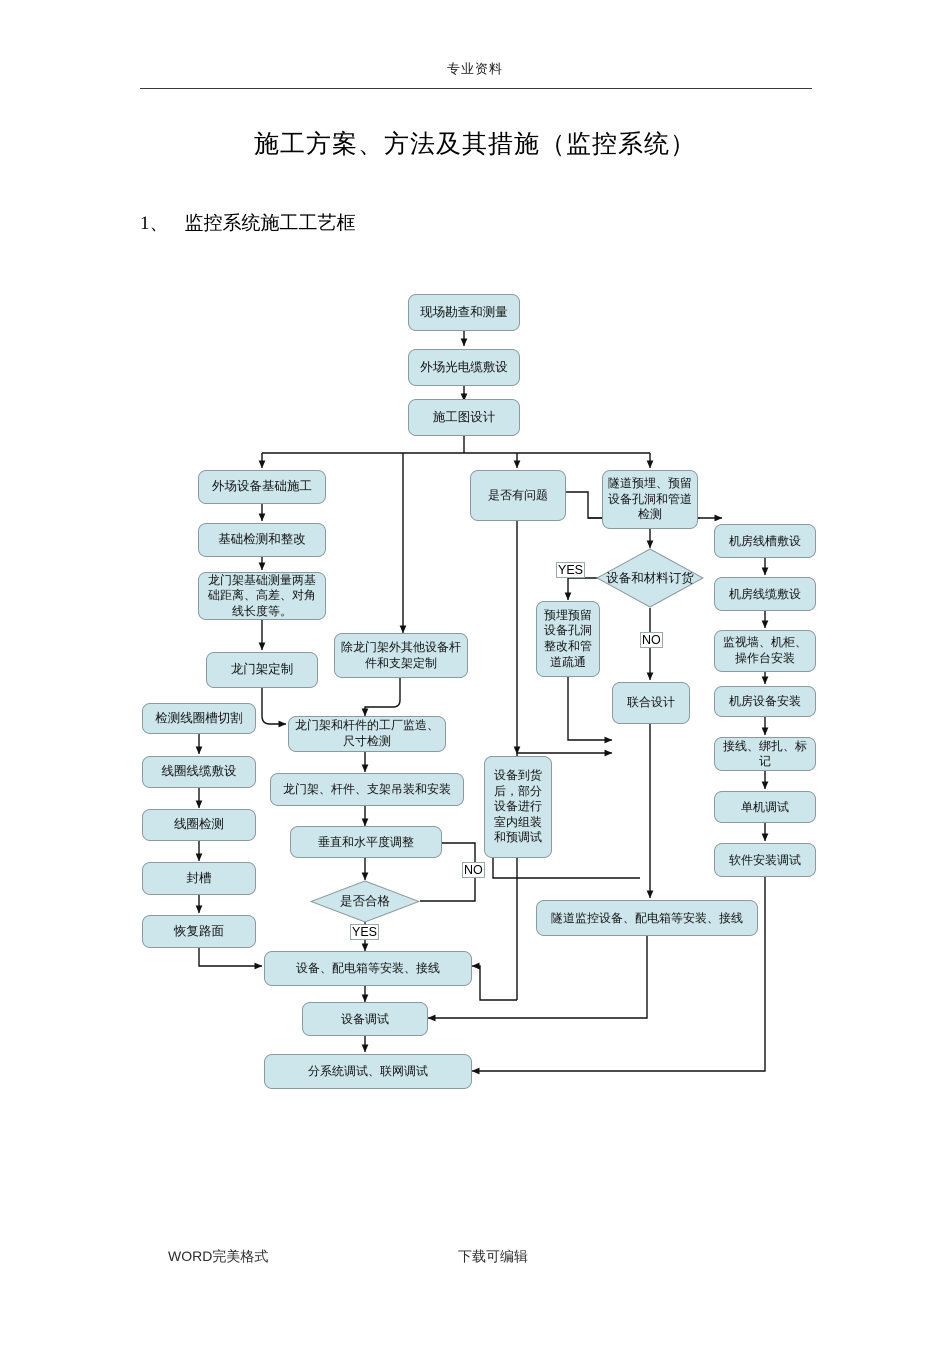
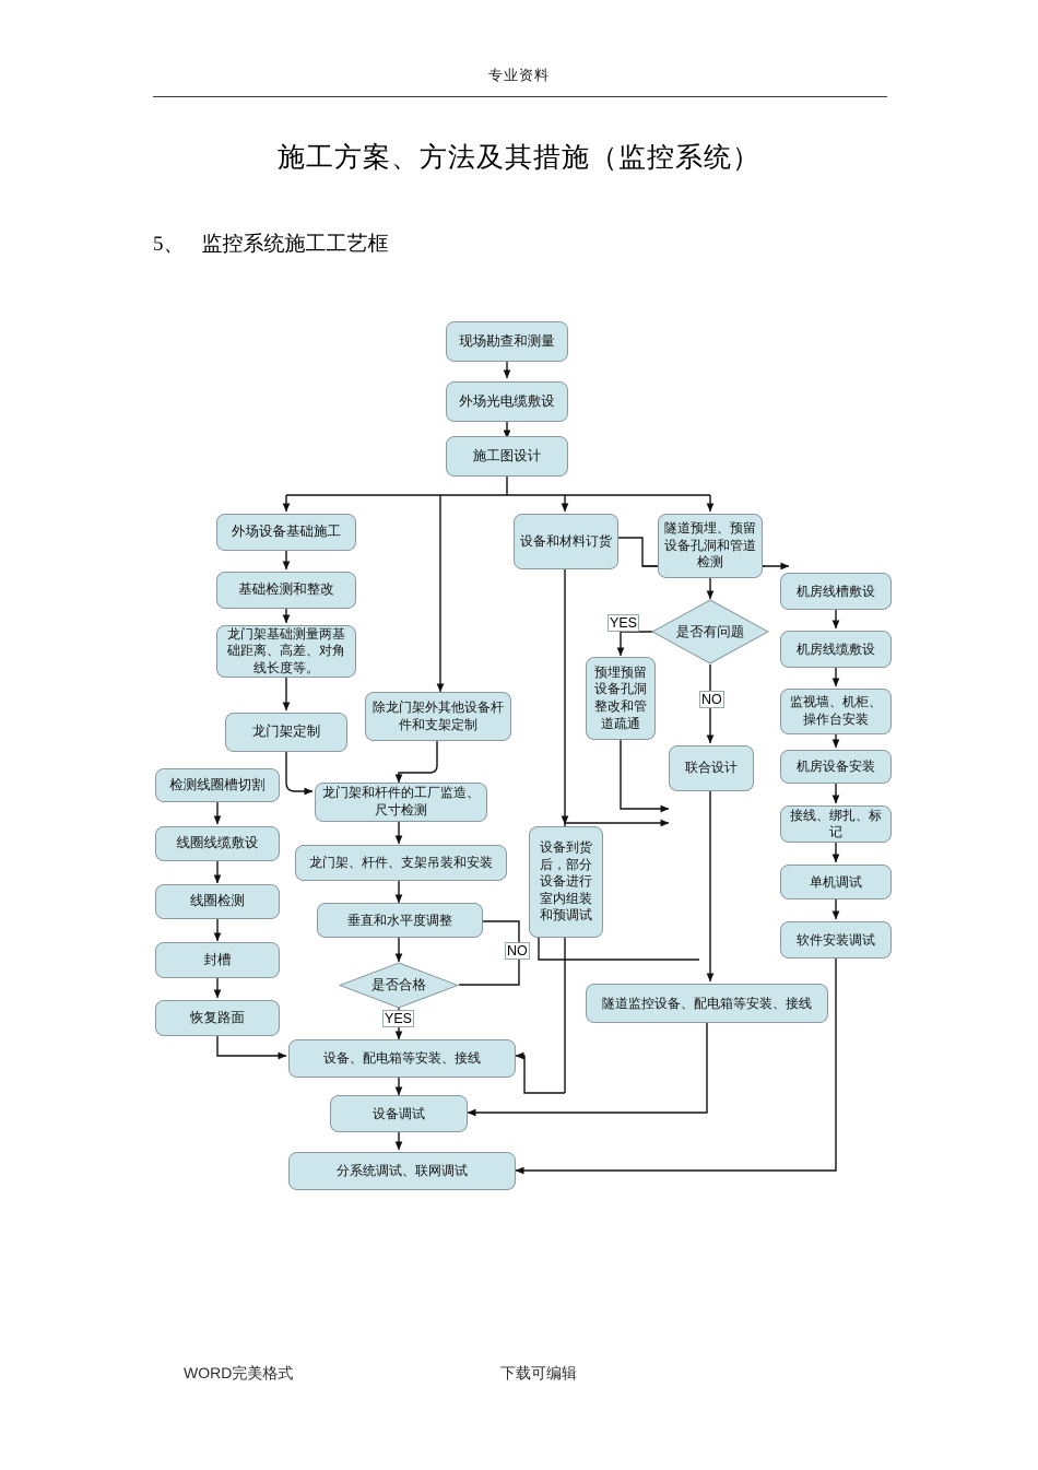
  专业资料
  施工方案、方法及其措施（监控系统）
- 1、 监控系统施工工艺框
+ 5、 监控系统施工工艺框
  现场勘查和测量
  外场光电缆敷设
  施工图设计
  外场设备基础施工
  基础检测和整改
  龙门架基础测量两基础距离、高差、对角线长度等。
  龙门架定制
  检测线圈槽切割
  线圈线缆敷设
  线圈检测
  封槽
  恢复路面
  除龙门架外其他设备杆件和支架定制
  龙门架和杆件的工厂监造、尺寸检测
  龙门架、杆件、支架吊装和安装
  垂直和水平度调整
  是否合格
- 是否有问题
+ 设备和材料订货
  隧道预埋、预留设备孔洞和管道检测
- 设备和材料订货
+ 是否有问题
  预埋预留设备孔洞整改和管道疏通
  联合设计
  设备到货后，部分设备进行室内组装和预调试
  机房线槽敷设
  机房线缆敷设
  监视墙、机柜、操作台安装
  机房设备安装
  接线、绑扎、标记
  单机调试
  软件安装调试
  隧道监控设备、配电箱等安装、接线
  设备、配电箱等安装、接线
  设备调试
  分系统调试、联网调试
  NO
  YES
  NO
  YES
  WORD完美格式
  下载可编辑
